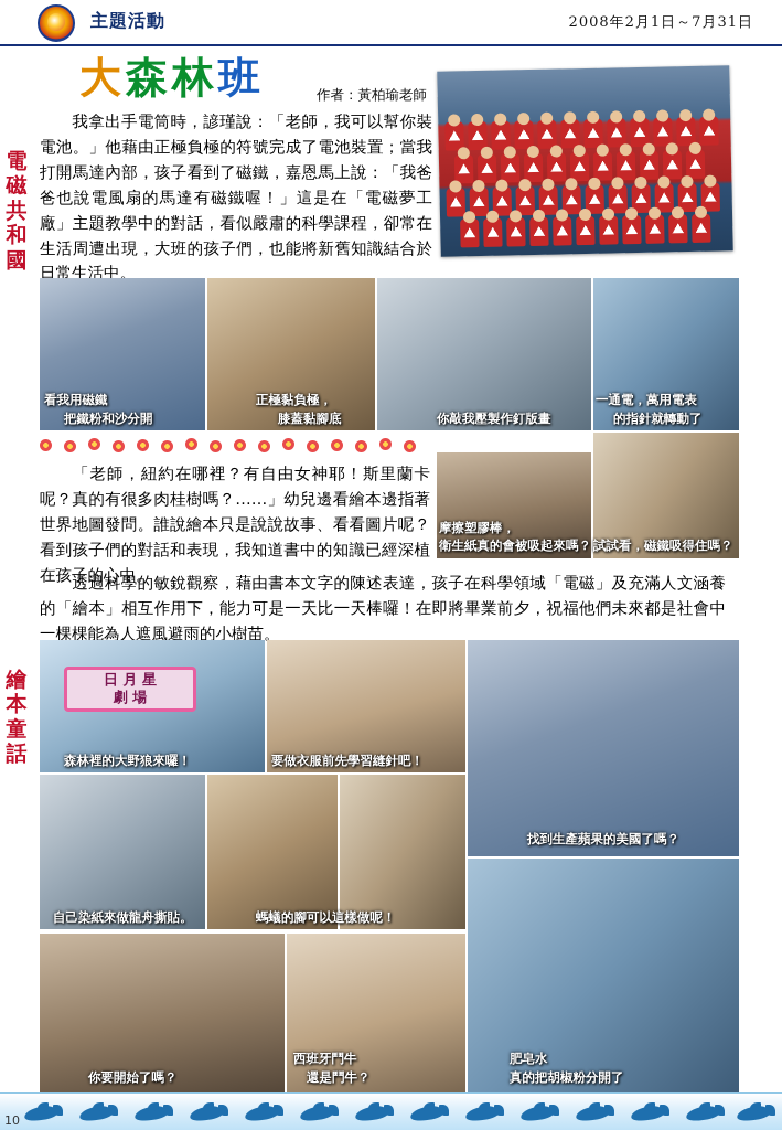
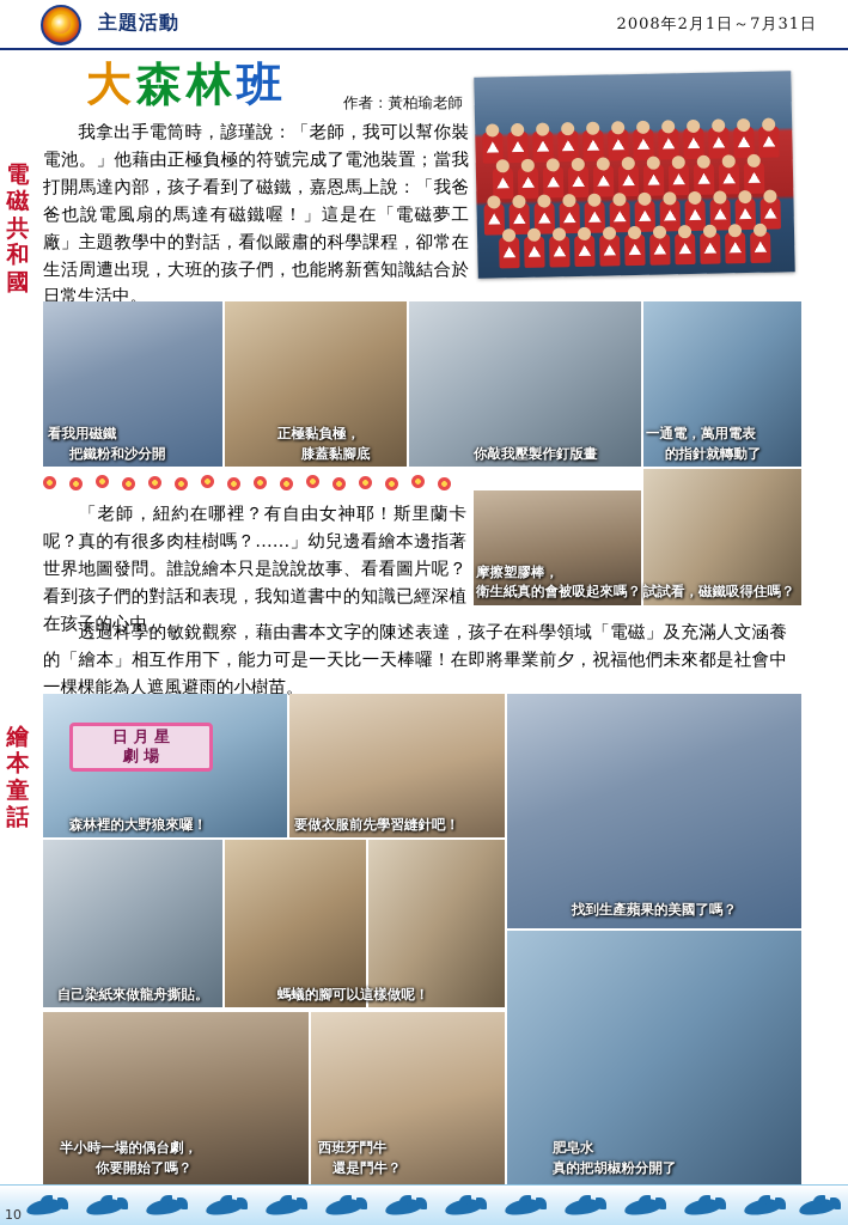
  主題活動
  2008年2月1日～7月31日
  電
  磁
  共
  和
  國
  繪
  本
  童
  話
  大森林班
  作者：黃柏瑜老師
  我拿出手電筒時，諺瑾說：「老師，我可以幫你裝電池。」他藉由正極負極的符號完成了電池裝置；當我打開馬達內部，孩子看到了磁鐵，嘉恩馬上說：「我爸爸也說電風扇的馬達有磁鐵喔！」這是在「電磁夢工廠」主題教學中的對話，看似嚴肅的科學課程，卻常在生活周遭出現，大班的孩子們，也能將新舊知識結合於日常生活中。
  看我用磁鐵
  把鐵粉和沙分開
  正極黏負極，
  膝蓋黏腳底
  你敲我壓製作釘版畫
  一通電，萬用電表
  的指針就轉動了
  「老師，紐約在哪裡？有自由女神耶！斯里蘭卡呢？真的有很多肉桂樹嗎？……」幼兒邊看繪本邊指著世界地圖發問。誰說繪本只是說說故事、看看圖片呢？看到孩子們的對話和表現，我知道書中的知識已經深植在孩子的心中。
  摩擦塑膠棒，
  衛生紙真的會被吸起來嗎？
  試試看，磁鐵吸得住嗎？
  透過科學的敏銳觀察，藉由書本文字的陳述表達，孩子在科學領域「電磁」及充滿人文涵養的「繪本」相互作用下，能力可是一天比一天棒囉！在即將畢業前夕，祝福他們未來都是社會中一棵棵能為人遮風避雨的小樹苗。
  日 月 星
  劇 場
  森林裡的大野狼來囉！
  要做衣服前先學習縫針吧！
  找到生產蘋果的美國了嗎？
  自己染紙來做龍舟撕貼。
  螞蟻的腳可以這樣做呢！
  肥皂水
  真的把胡椒粉分開了
+ 半小時一場的偶台劇，
  你要開始了嗎？
  西班牙鬥牛
  還是鬥牛？
  10
